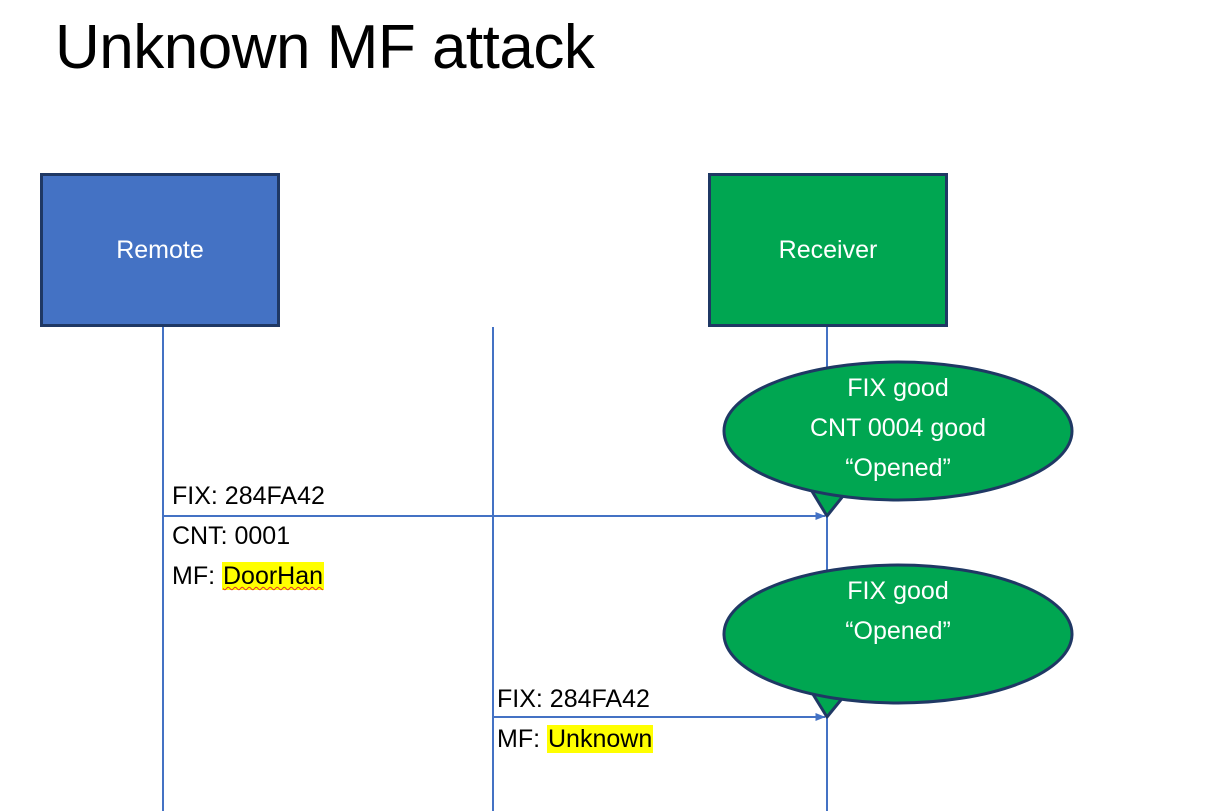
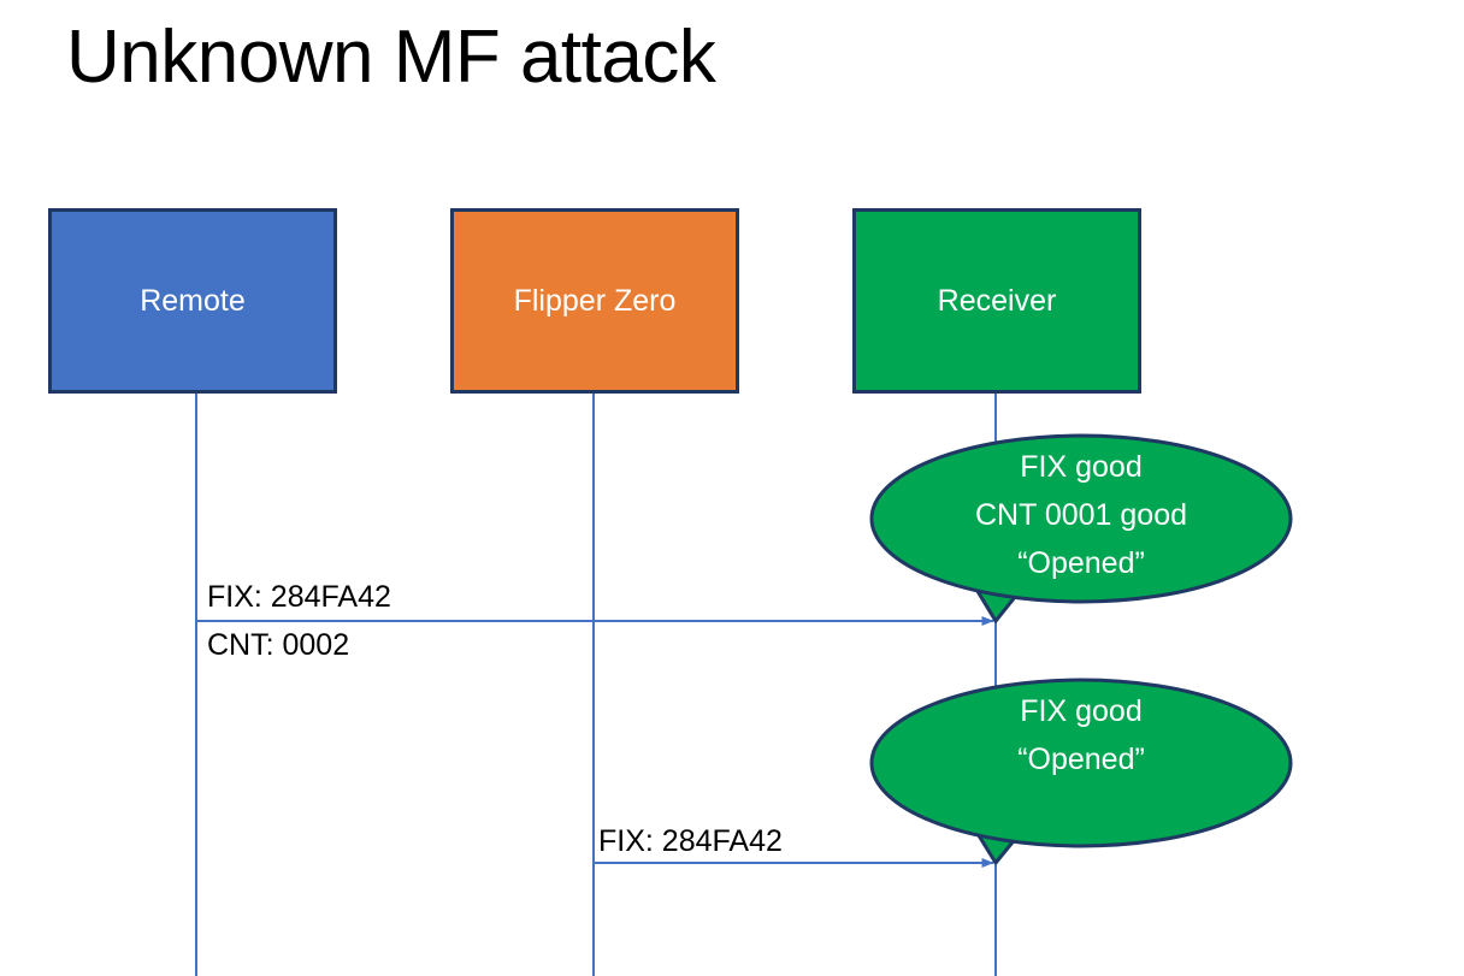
  Unknown MF attack
  Remote
+ Flipper Zero
  Receiver
  FIX: 284FA42
- CNT: 0001
+ CNT: 0002
- MF: DoorHan
  FIX: 284FA42
- MF: Unknown
  FIX good
- CNT 0004 good
+ CNT 0001 good
  “Opened”
  FIX good
  “Opened”
